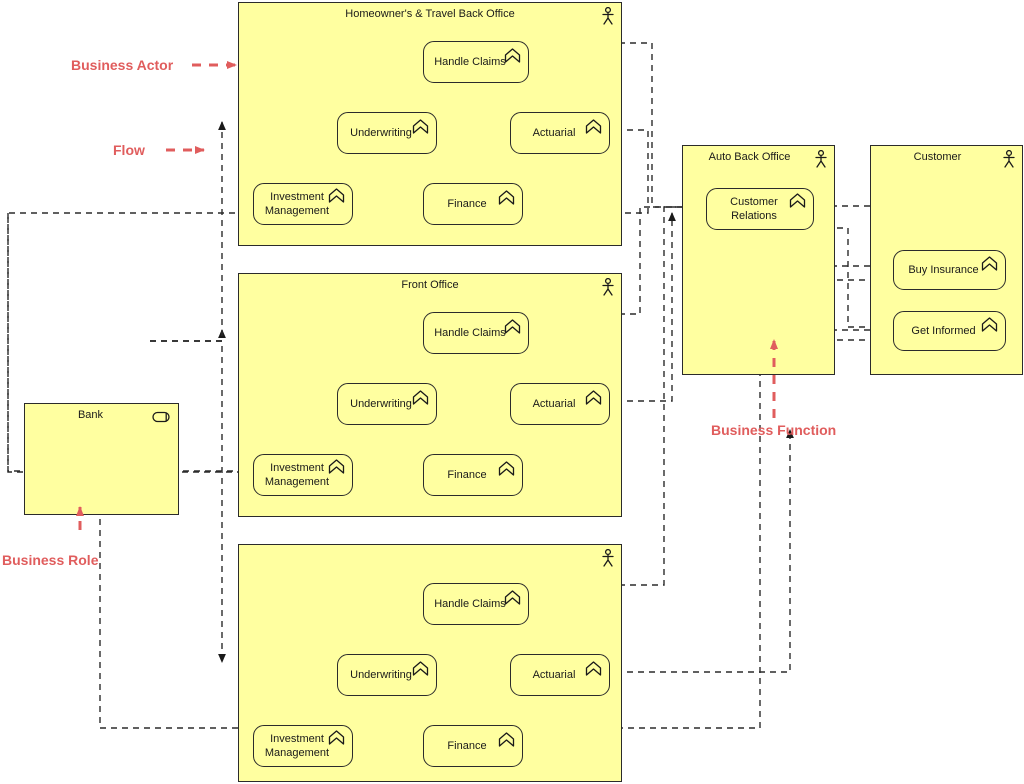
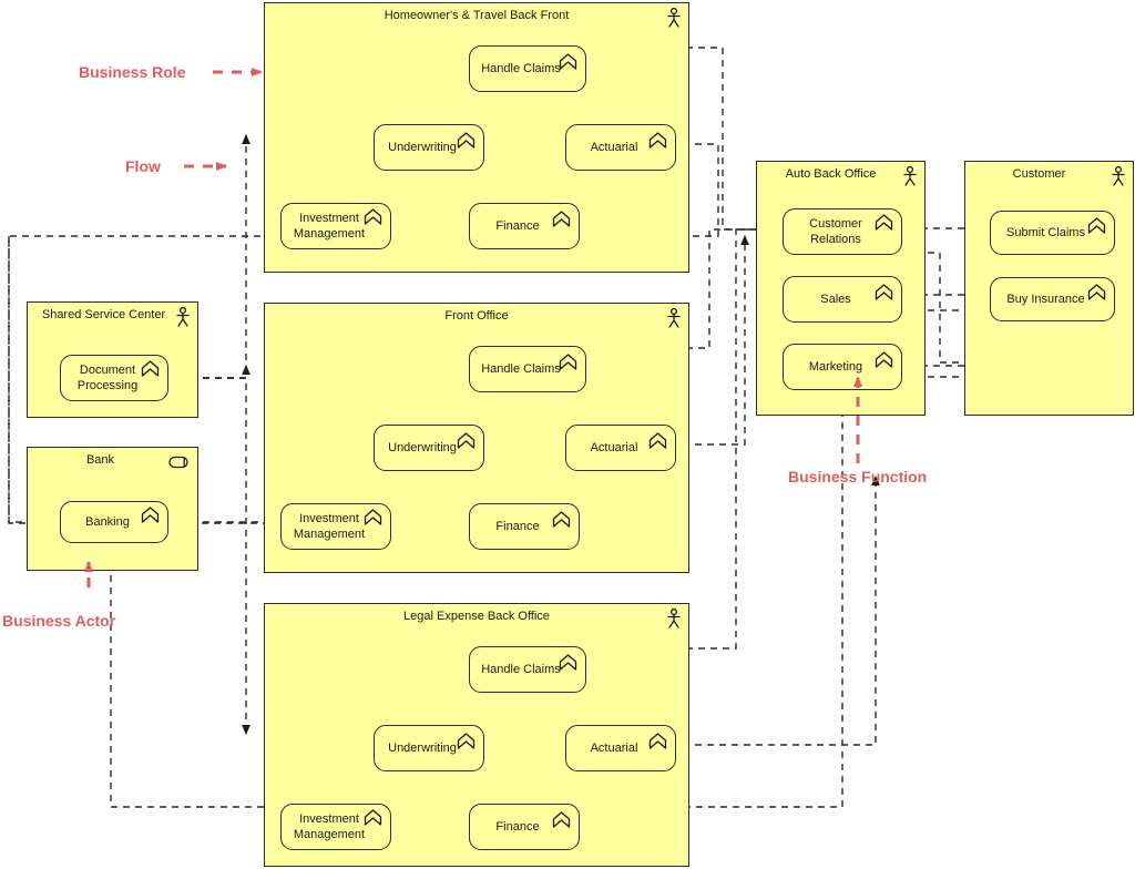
- Homeowner's & Travel Back Office
+ Homeowner's & Travel Back Front
  Handle Claims
  Underwriting
  Actuarial
  Investment
  Management
  Finance
  Front Office
  Handle Claims
  Underwriting
  Actuarial
  Investment
  Management
  Finance
+ Legal Expense Back Office
  Handle Claims
  Underwriting
  Actuarial
  Investment
  Management
  Finance
+ Shared Service Center
+ Document
+ Processing
  Bank
+ Banking
  Auto Back Office
  Customer
  Relations
+ Sales
+ Marketing
  Customer
+ Submit Claims
  Buy Insurance
- Get Informed
- Business Actor
+ Business Role
  Flow
  Business Function
- Business Role
+ Business Actor
